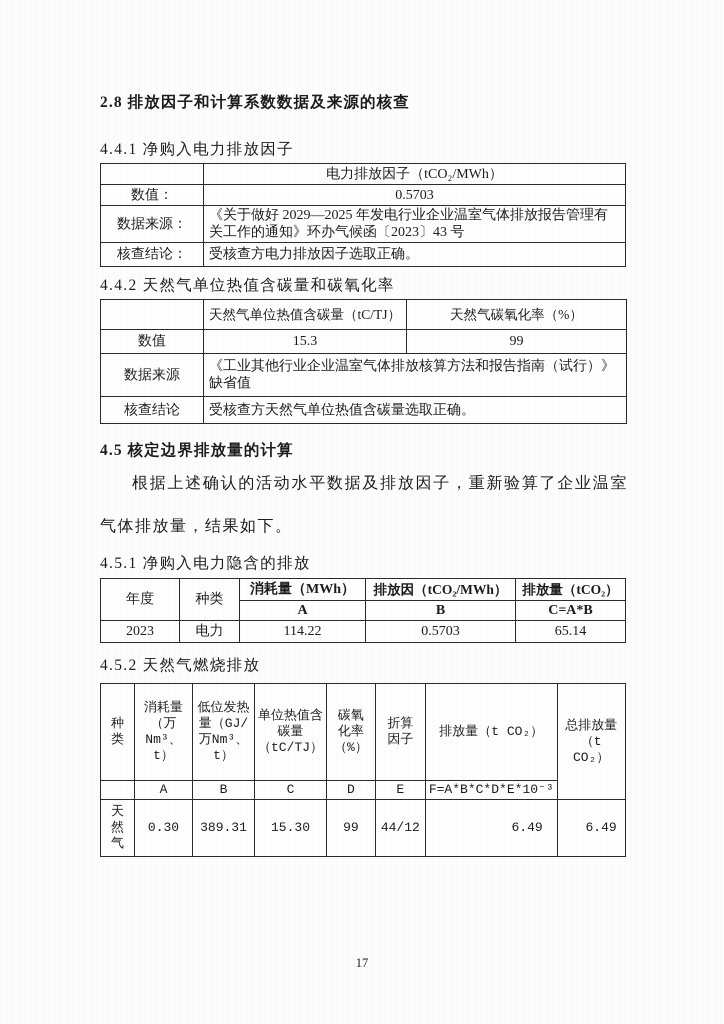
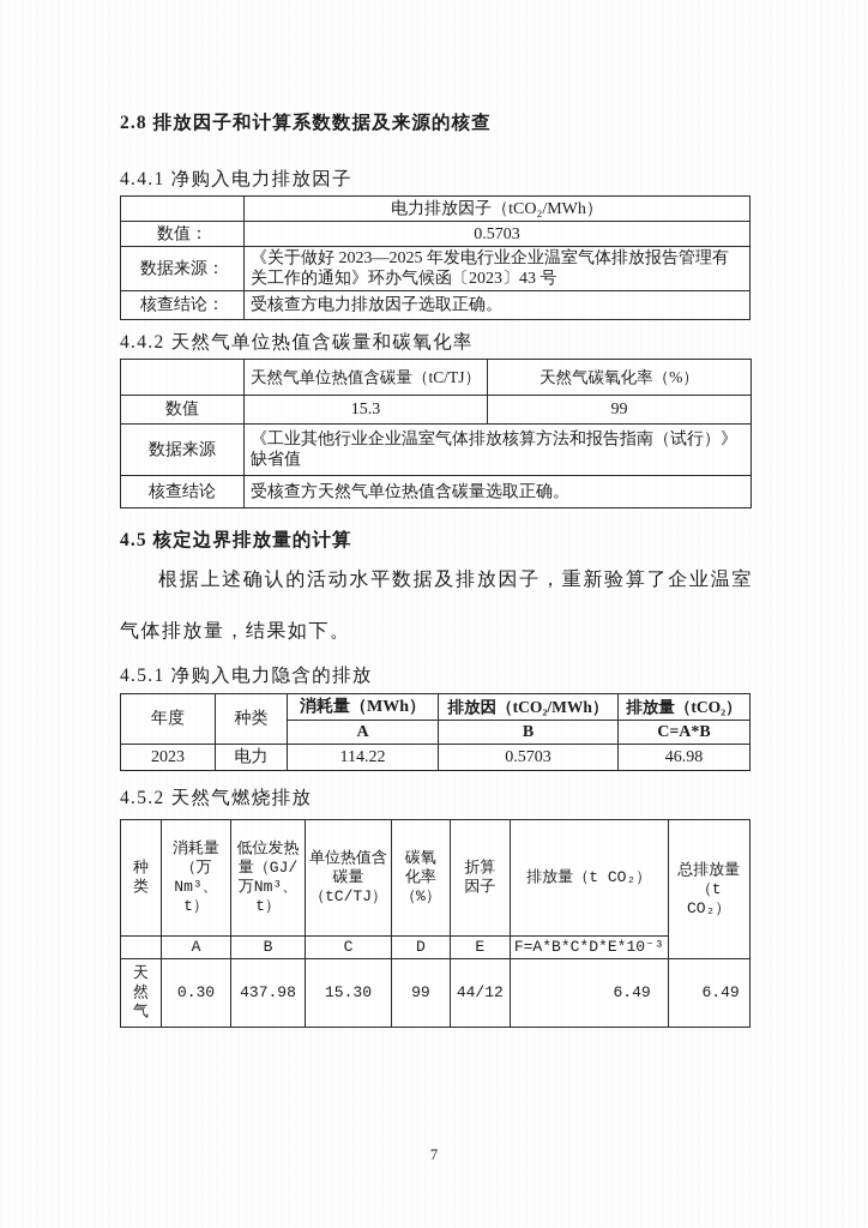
  2.8 排放因子和计算系数数据及来源的核查
  4.4.1 净购入电力排放因子
  	电力排放因子（tCO₂/MWh）
  数值：	0.5703
- 数据来源：	《关于做好 2029—2025 年发电行业企业温室气体排放报告管理有关工作的通知》环办气候函〔2023〕43 号
+ 数据来源：	《关于做好 2023—2025 年发电行业企业温室气体排放报告管理有关工作的通知》环办气候函〔2023〕43 号
  核查结论：	受核查方电力排放因子选取正确。
  4.4.2 天然气单位热值含碳量和碳氧化率
  	天然气单位热值含碳量（tC/TJ）	天然气碳氧化率（%）
  数值	15.3	99
  数据来源	《工业其他行业企业温室气体排放核算方法和报告指南（试行）》缺省值
  核查结论	受核查方天然气单位热值含碳量选取正确。
  4.5 核定边界排放量的计算
  根据上述确认的活动水平数据及排放因子，重新验算了企业温室气体排放量，结果如下。
  4.5.1 净购入电力隐含的排放
  年度	种类	消耗量（MWh）	排放因（tCO₂/MWh）	排放量（tCO₂）
  A	B	C=A*B
- 2023	电力	114.22	0.5703	65.14
+ 2023	电力	114.22	0.5703	46.98
  4.5.2 天然气燃烧排放
  种类	消耗量（万Nm³、t）	低位发热量（GJ/万Nm³、t）	单位热值含碳量（tC/TJ）	碳氧化率（%）	折算因子	排放量（t CO₂）	总排放量（t CO₂）
  	A	B	C	D	E	F=A*B*C*D*E*10⁻³
- 天然气	0.30	389.31	15.30	99	44/12	6.49	6.49
+ 天然气	0.30	437.98	15.30	99	44/12	6.49	6.49
- 17
+ 7
